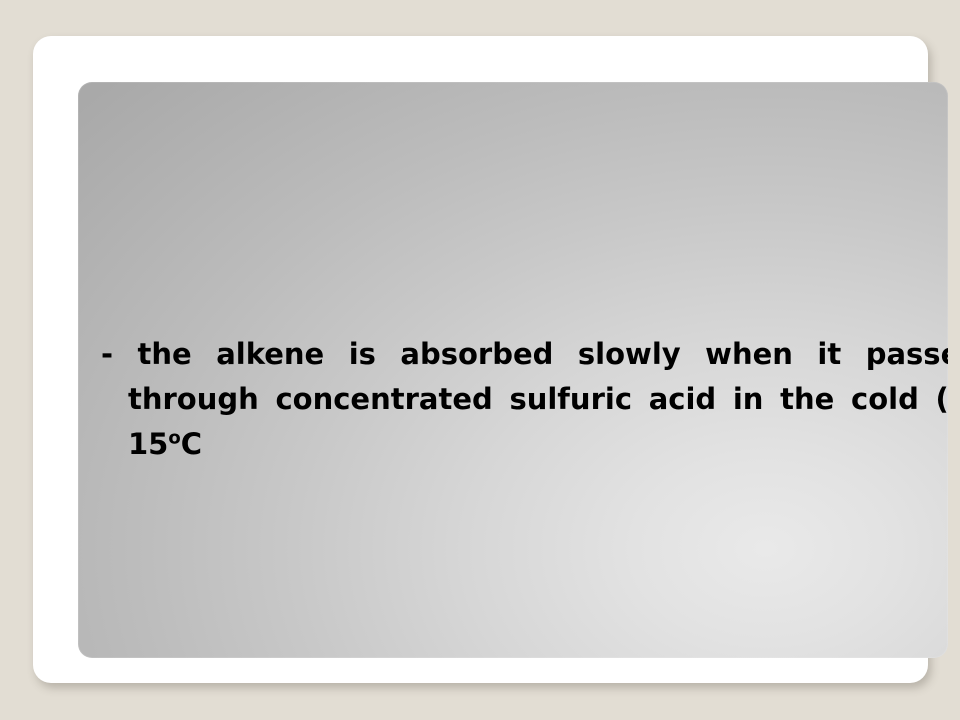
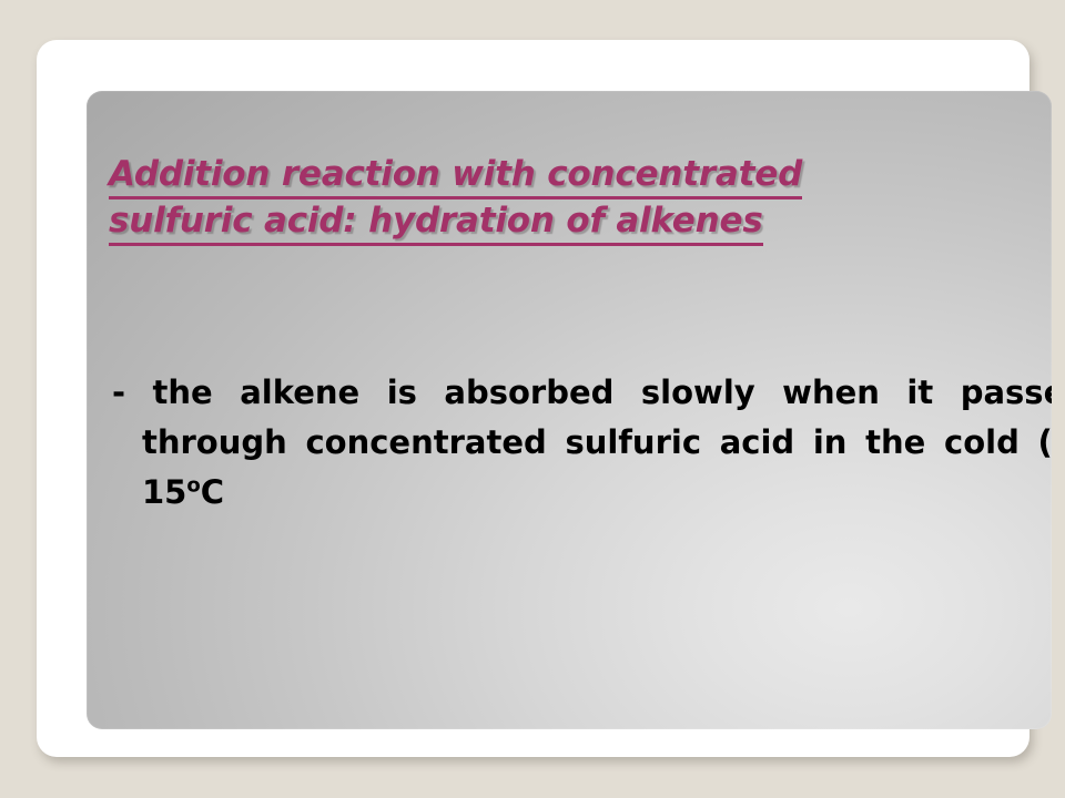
+ Addition reaction with concentrated
+ sulfuric acid: hydration of alkenes
  - the alkene is absorbed slowly when it pass through concentrated sulfuric acid in the cold (15oC
